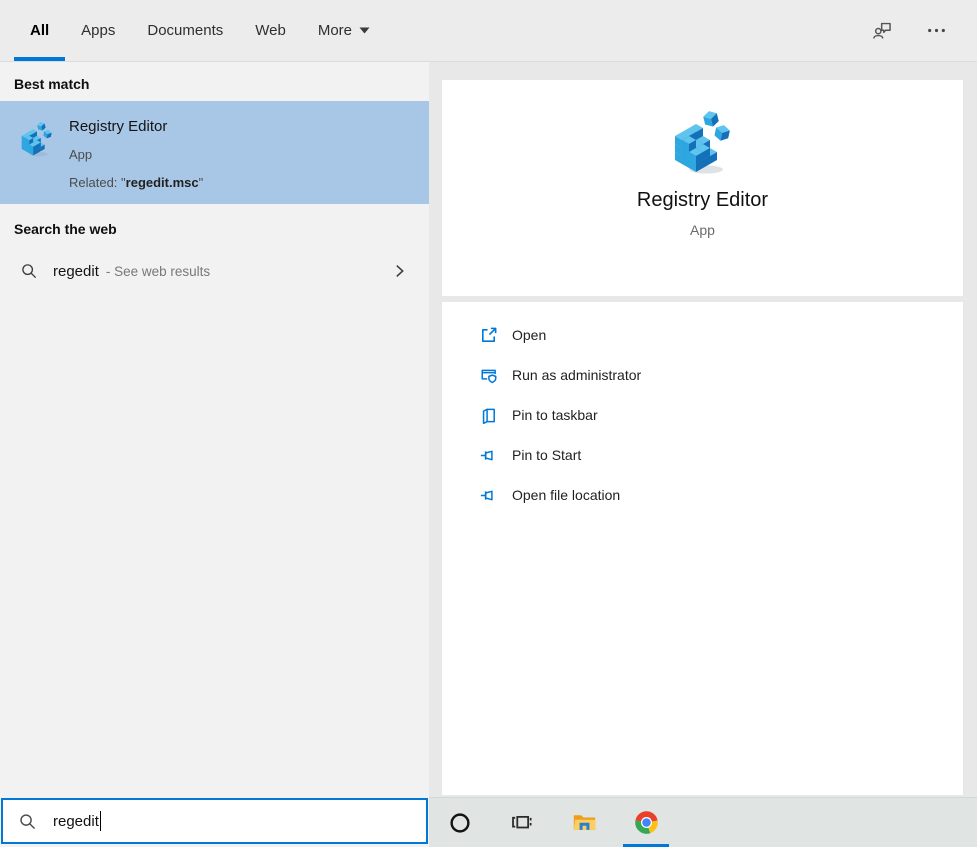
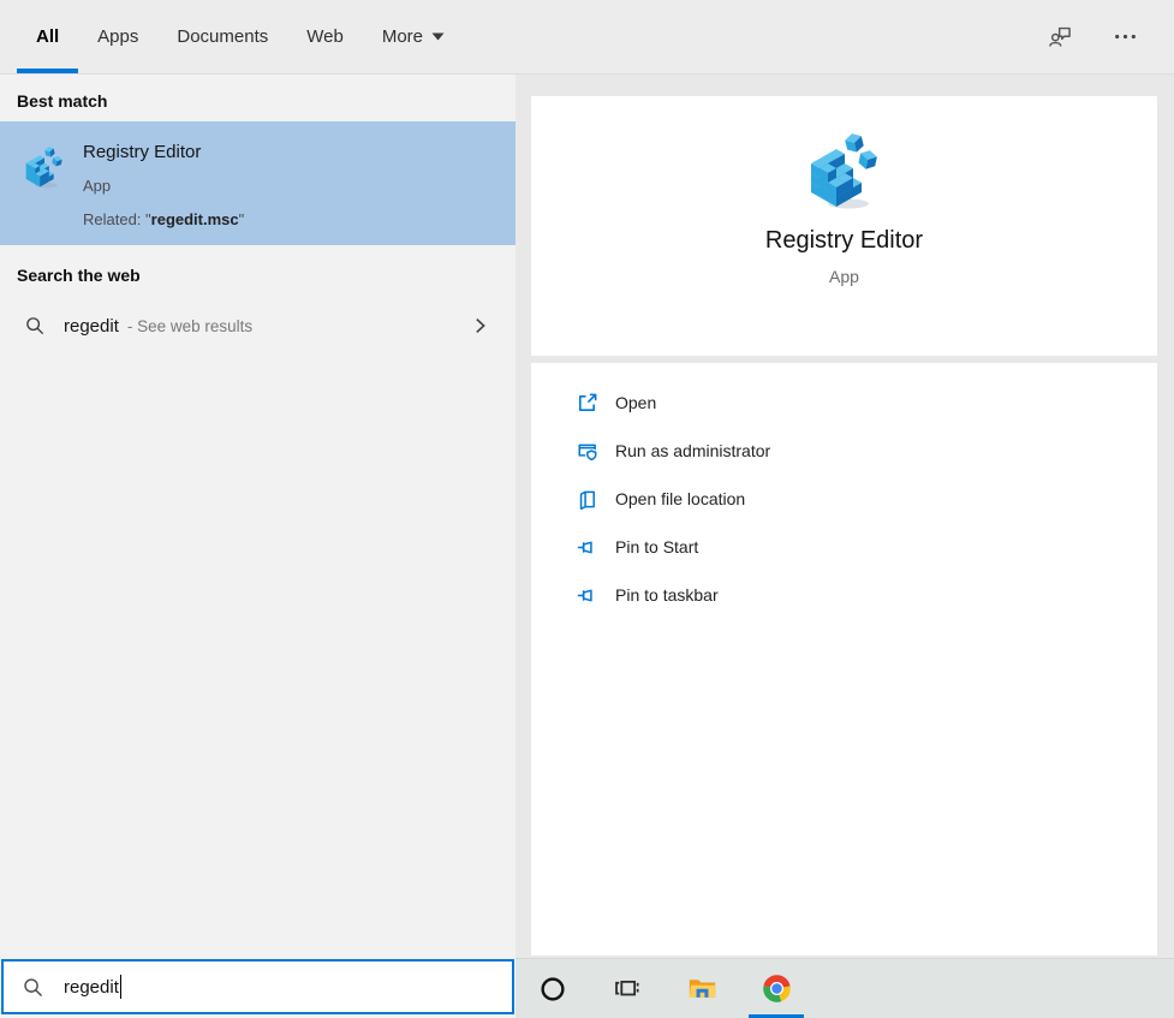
  All
  Apps
  Documents
  Web
  More
  Best match
  Registry Editor
  App
  Related: "regedit.msc"
  Search the web
  regedit
  - See web results
  Registry Editor
  App
  Open
  Run as administrator
- Pin to taskbar
+ Open file location
  Pin to Start
- Open file location
+ Pin to taskbar
  regedit
